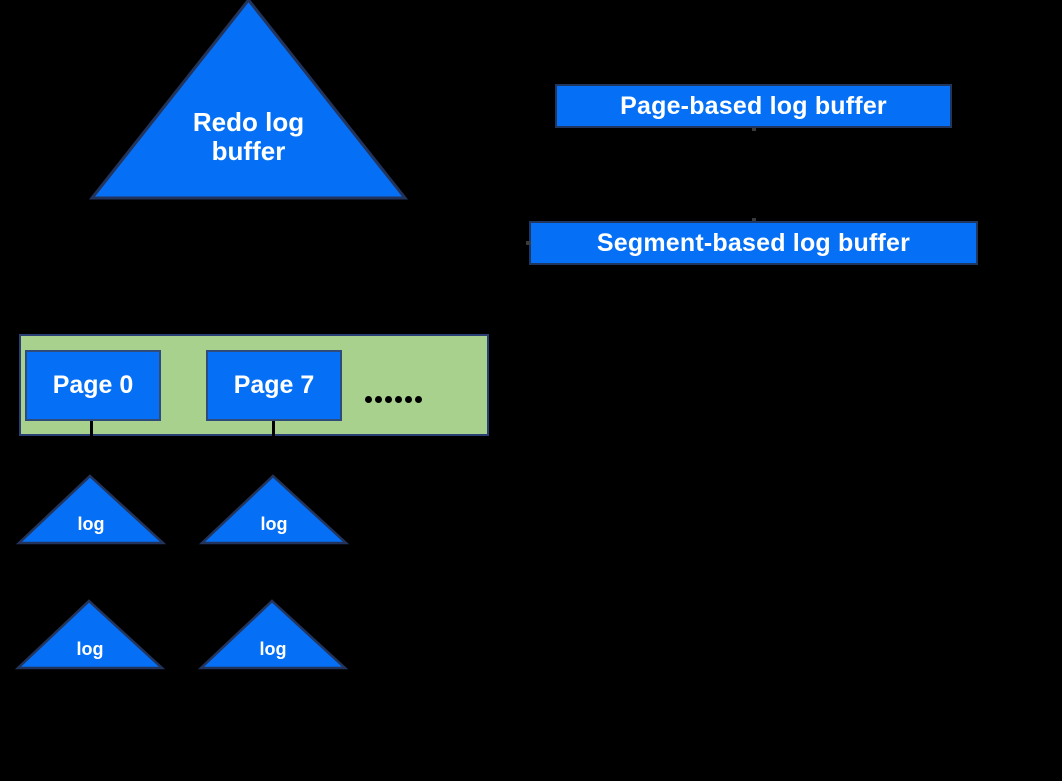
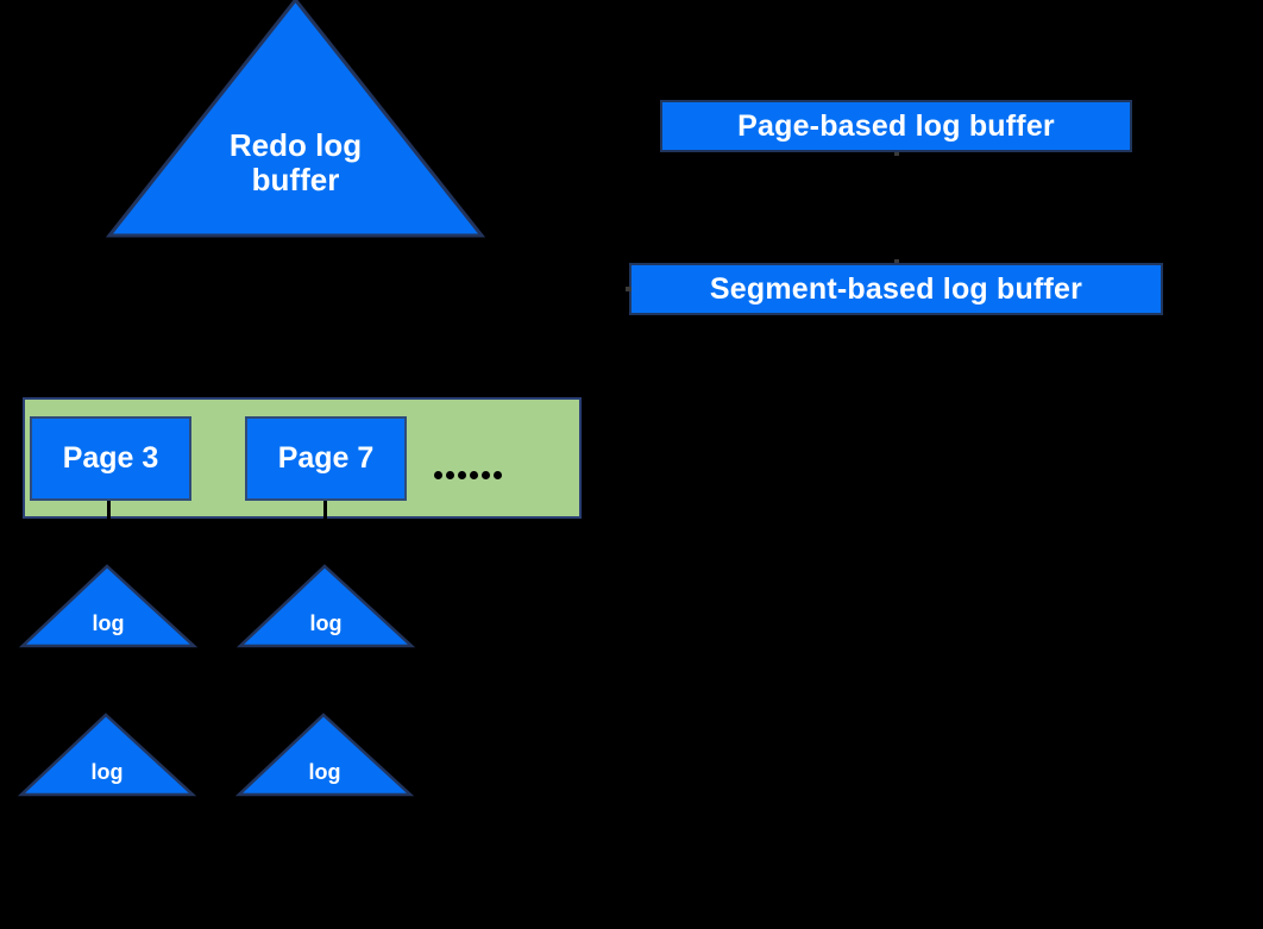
  Redo log
  buffer
  Page-based log buffer
  Segment-based log buffer
- Page 0
+ Page 3
  Page 7
  log
  log
  log
  log
